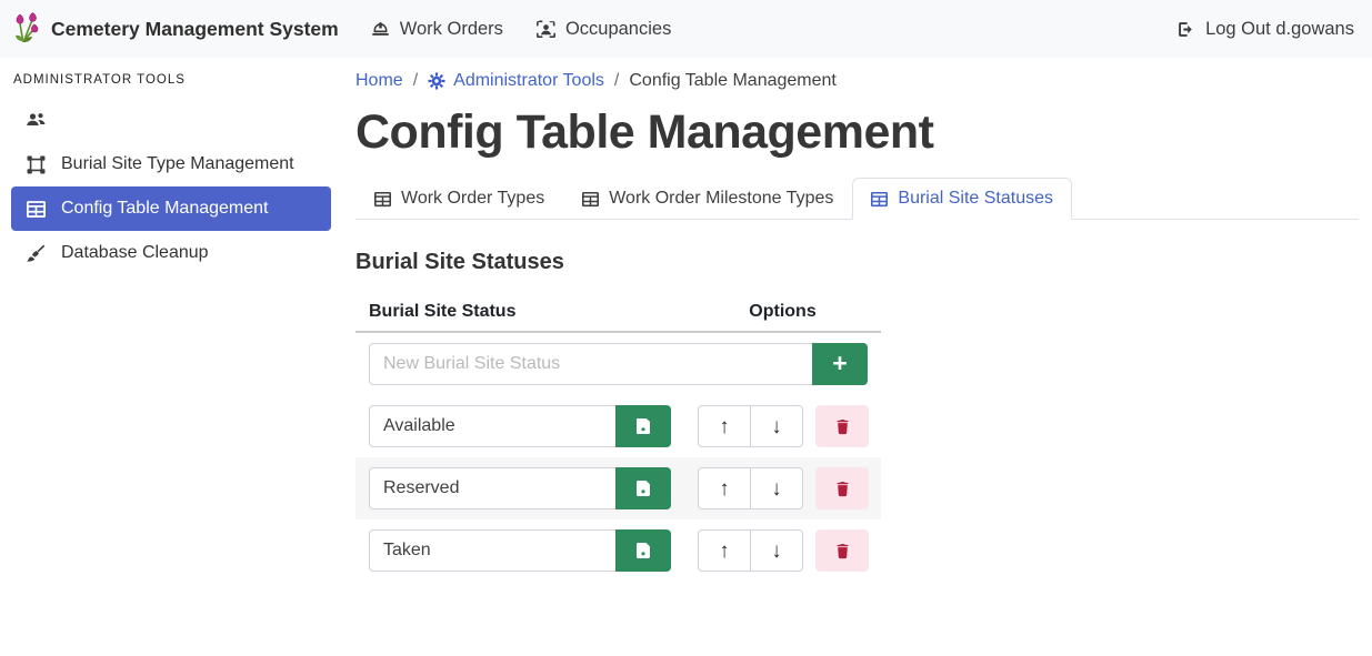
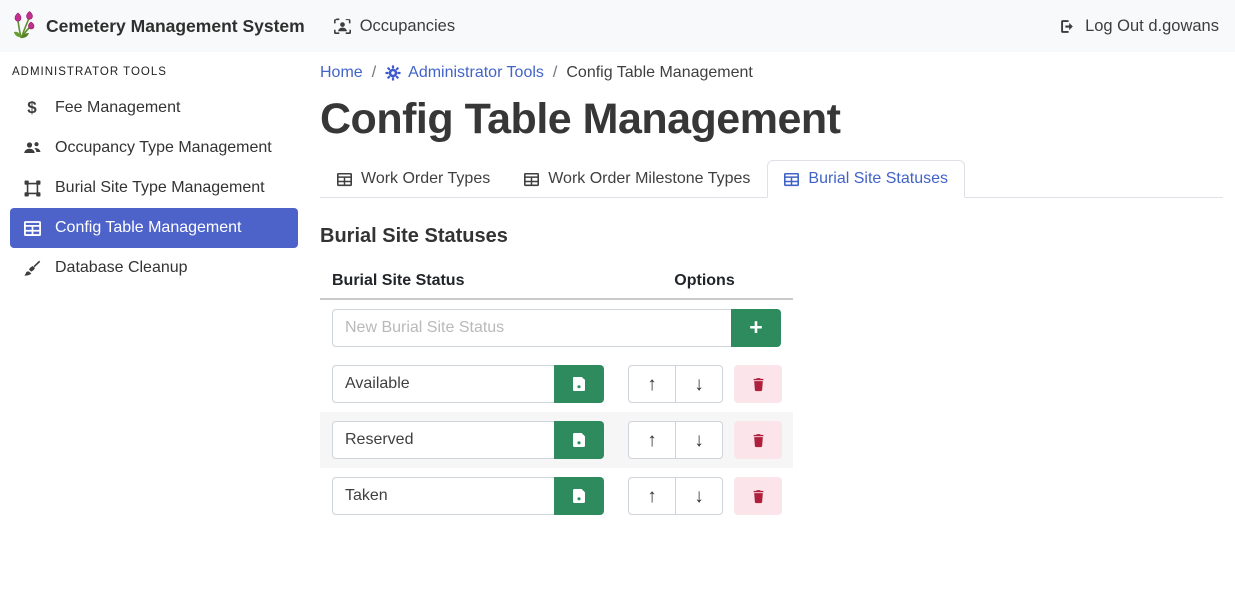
  Cemetery Management System
- Work Orders
  Occupancies
  Log Out d.gowans
  ADMINISTRATOR TOOLS
+ $
+ Fee Management
+ Occupancy Type Management
  Burial Site Type Management
  Config Table Management
  Database Cleanup
  Home
  /
  Administrator Tools
  /
  Config Table Management
  Config Table Management
  Work Order Types
  Work Order Milestone Types
  Burial Site Statuses
  Burial Site Statuses
  Burial Site Status
  Options
  New Burial Site Status
  +
  Available
  ↑
  ↓
  Reserved
  ↑
  ↓
  Taken
  ↑
  ↓
